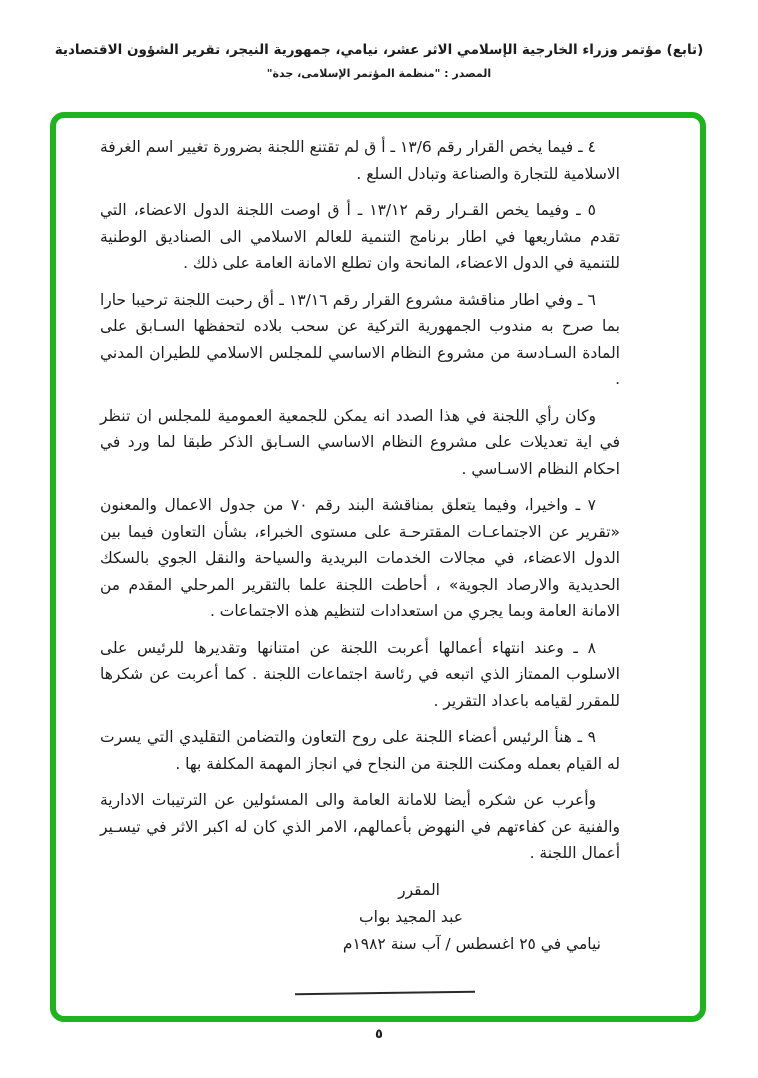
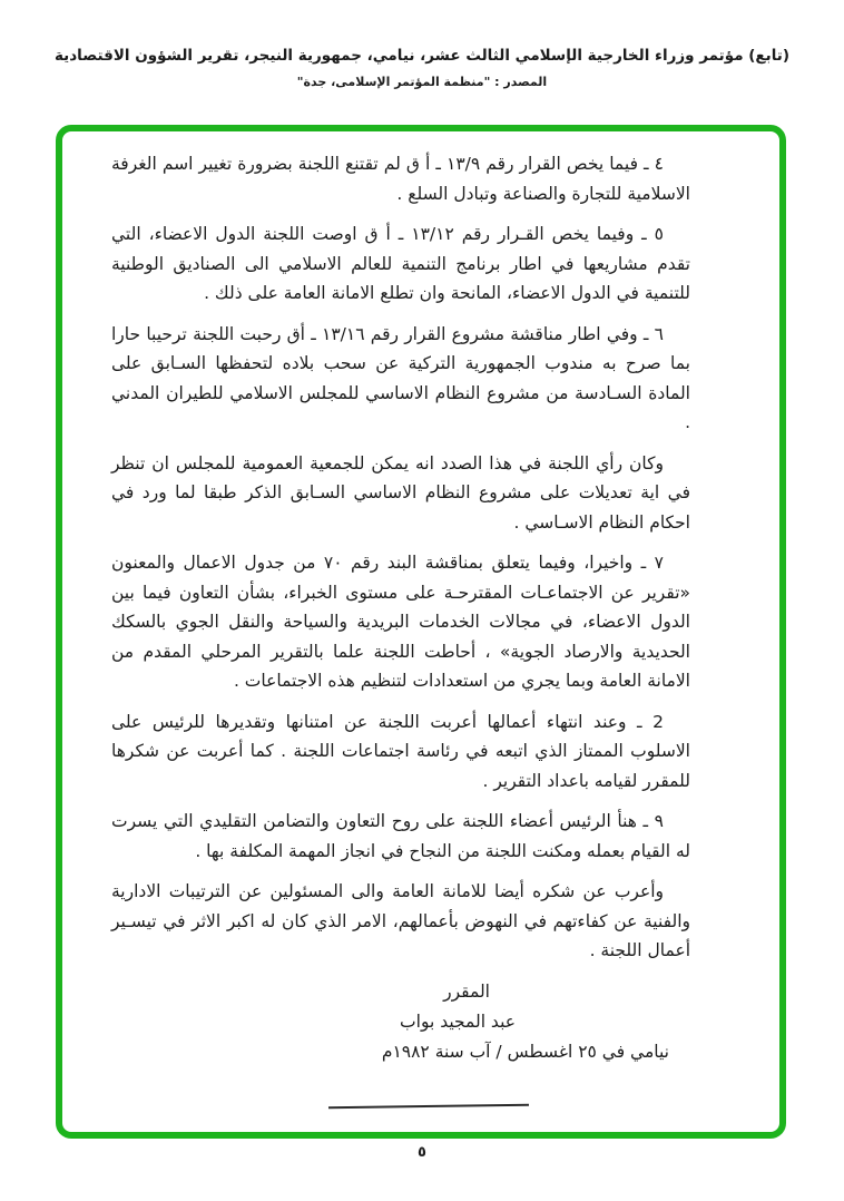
- (تابع) مؤتمر وزراء الخارجية الإسلامي الاثر عشر، نيامي، جمهورية النيجر، تقرير الشؤون الاقتصادية
+ (تابع) مؤتمر وزراء الخارجية الإسلامي الثالث عشر، نيامي، جمهورية النيجر، تقرير الشؤون الاقتصادية
  المصدر : "منظمة المؤتمر الإسلامى، جدة"
- ٤ ـ فيما يخص القرار رقم ١٣/6 ـ أ ق لم تقتنع اللجنة بضرورة تغيير اسم الغرفة الاسلامية للتجارة والصناعة وتبادل السلع .
+ ٤ ـ فيما يخص القرار رقم ١٣/٩ ـ أ ق لم تقتنع اللجنة بضرورة تغيير اسم الغرفة الاسلامية للتجارة والصناعة وتبادل السلع .
  ٥ ـ وفيما يخص القـرار رقم ١٣/١٢ ـ أ ق اوصت اللجنة الدول الاعضاء، التي تقدم مشاريعها في اطار برنامج التنمية للعالم الاسلامي الى الصناديق الوطنية للتنمية في الدول الاعضاء، المانحة وان تطلع الامانة العامة على ذلك .
  ٦ ـ وفي اطار مناقشة مشروع القرار رقم ١٣/١٦ ـ أق رحبت اللجنة ترحيبا حارا بما صرح به مندوب الجمهورية التركية عن سحب بلاده لتحفظها السـابق على المادة السـادسة من مشروع النظام الاساسي للمجلس الاسلامي للطيران المدني .
  وكان رأي اللجنة في هذا الصدد انه يمكن للجمعية العمومية للمجلس ان تنظر في اية تعديلات على مشروع النظام الاساسي السـابق الذكر طبقا لما ورد في احكام النظام الاسـاسي .
  ٧ ـ واخيرا، وفيما يتعلق بمناقشة البند رقم ٧٠ من جدول الاعمال والمعنون «تقرير عن الاجتماعـات المقترحـة على مستوى الخبراء، بشأن التعاون فيما بين الدول الاعضاء، في مجالات الخدمات البريدية والسياحة والنقل الجوي بالسكك الحديدية والارصاد الجوية» ، أحاطت اللجنة علما بالتقرير المرحلي المقدم من الامانة العامة وبما يجري من استعدادات لتنظيم هذه الاجتماعات .
- ٨ ـ وعند انتهاء أعمالها أعربت اللجنة عن امتنانها وتقديرها للرئيس على الاسلوب الممتاز الذي اتبعه في رئاسة اجتماعات اللجنة . كما أعربت عن شكرها للمقرر لقيامه باعداد التقرير .
+ 2 ـ وعند انتهاء أعمالها أعربت اللجنة عن امتنانها وتقديرها للرئيس على الاسلوب الممتاز الذي اتبعه في رئاسة اجتماعات اللجنة . كما أعربت عن شكرها للمقرر لقيامه باعداد التقرير .
  ٩ ـ هنأ الرئيس أعضاء اللجنة على روح التعاون والتضامن التقليدي التي يسرت له القيام بعمله ومكنت اللجنة من النجاح في انجاز المهمة المكلفة بها .
  وأعرب عن شكره أيضا للامانة العامة والى المسئولين عن الترتيبات الادارية والفنية عن كفاءتهم في النهوض بأعمالهم، الامر الذي كان له اكبر الاثر في تيسـير أعمال اللجنة .
  المقرر
  عبد المجيد بواب
  نيامي في ٢٥ اغسطس / آب سنة ١٩٨٢م
  ٥
